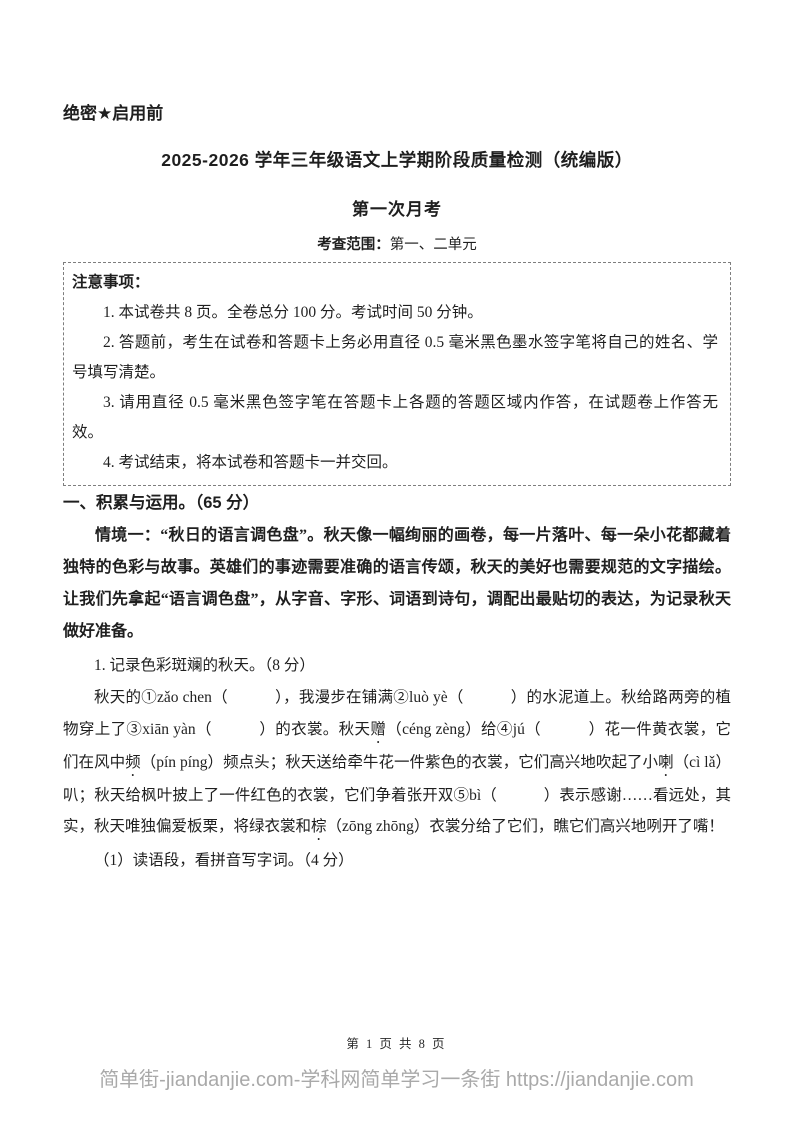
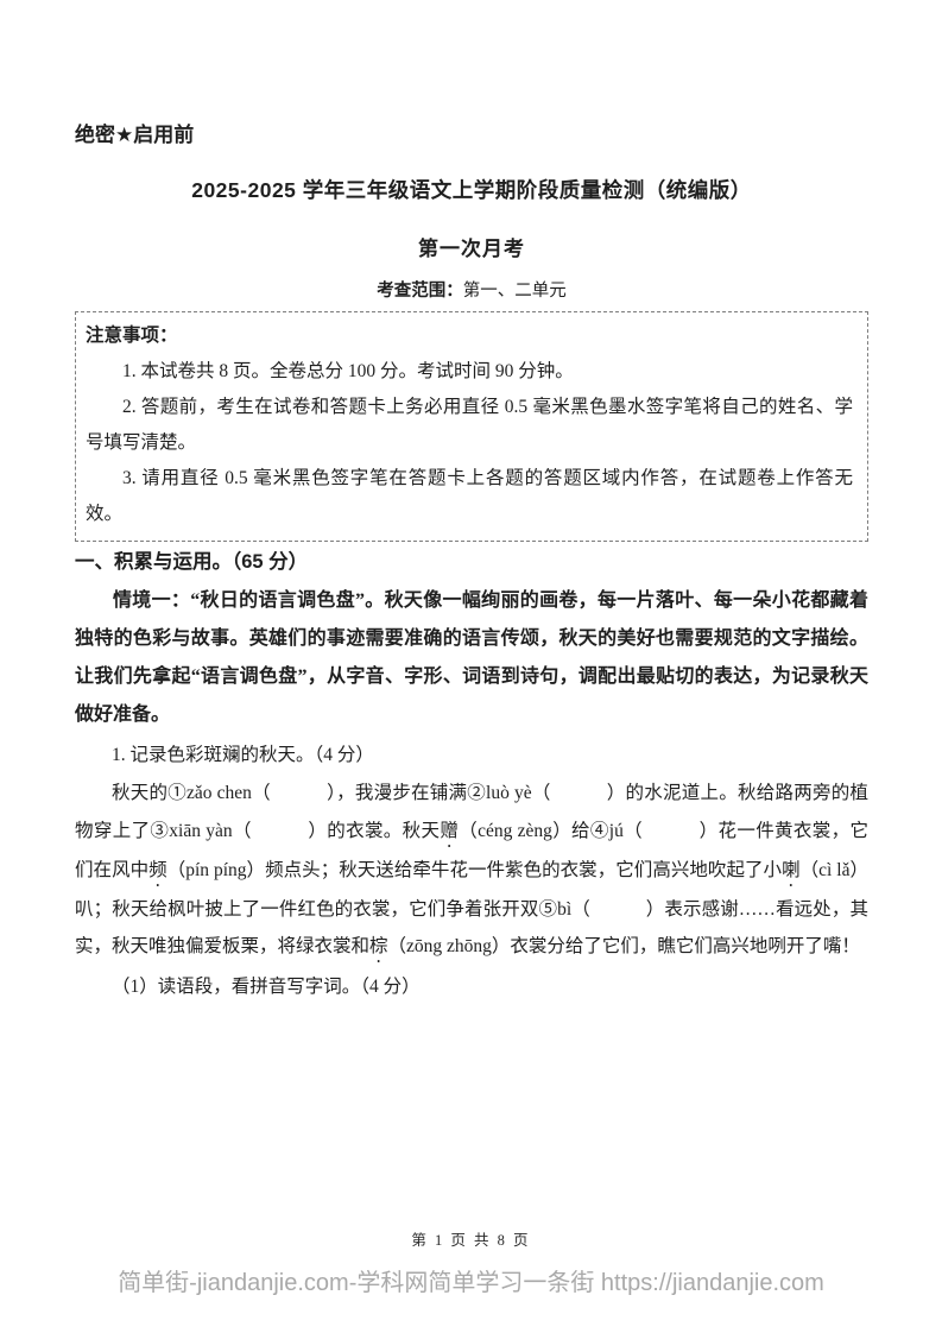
  绝密★启用前
- 2025-2026 学年三年级语文上学期阶段质量检测（统编版）
+ 2025-2025 学年三年级语文上学期阶段质量检测（统编版）
  第一次月考
  考查范围：第一、二单元
  注意事项：
- 1. 本试卷共 8 页。全卷总分 100 分。考试时间 50 分钟。
+ 1. 本试卷共 8 页。全卷总分 100 分。考试时间 90 分钟。
  2. 答题前，考生在试卷和答题卡上务必用直径 0.5 毫米黑色墨水签字笔将自己的姓名、学号填写清楚。
  3. 请用直径 0.5 毫米黑色签字笔在答题卡上各题的答题区域内作答，在试题卷上作答无效。
- 4. 考试结束，将本试卷和答题卡一并交回。
  一、积累与运用。（65 分）
  情境一：“秋日的语言调色盘”。秋天像一幅绚丽的画卷，每一片落叶、每一朵小花都藏着独特的色彩与故事。英雄们的事迹需要准确的语言传颂，秋天的美好也需要规范的文字描绘。让我们先拿起“语言调色盘”，从字音、字形、词语到诗句，调配出最贴切的表达，为记录秋天做好准备。
- 1. 记录色彩斑斓的秋天。（8 分）
+ 1. 记录色彩斑斓的秋天。（4 分）
  秋天的①zǎo chen（ ），我漫步在铺满②luò yè（ ）的水泥道上。秋给路两旁的植物穿上了③xiān yàn（ ）的衣裳。秋天赠（céng zèng）给④jú（ ）花一件黄衣裳，它们在风中频（pín píng）频点头；秋天送给牵牛花一件紫色的衣裳，它们高兴地吹起了小喇（cì lǎ）叭；秋天给枫叶披上了一件红色的衣裳，它们争着张开双⑤bì（ ）表示感谢……看远处，其实，秋天唯独偏爱板栗，将绿衣裳和棕（zōng zhōng）衣裳分给了它们，瞧它们高兴地咧开了嘴！
  （1）读语段，看拼音写字词。（4 分）
  第 1 页 共 8 页
  简单街-jiandanjie.com-学科网简单学习一条街 https://jiandanjie.com
